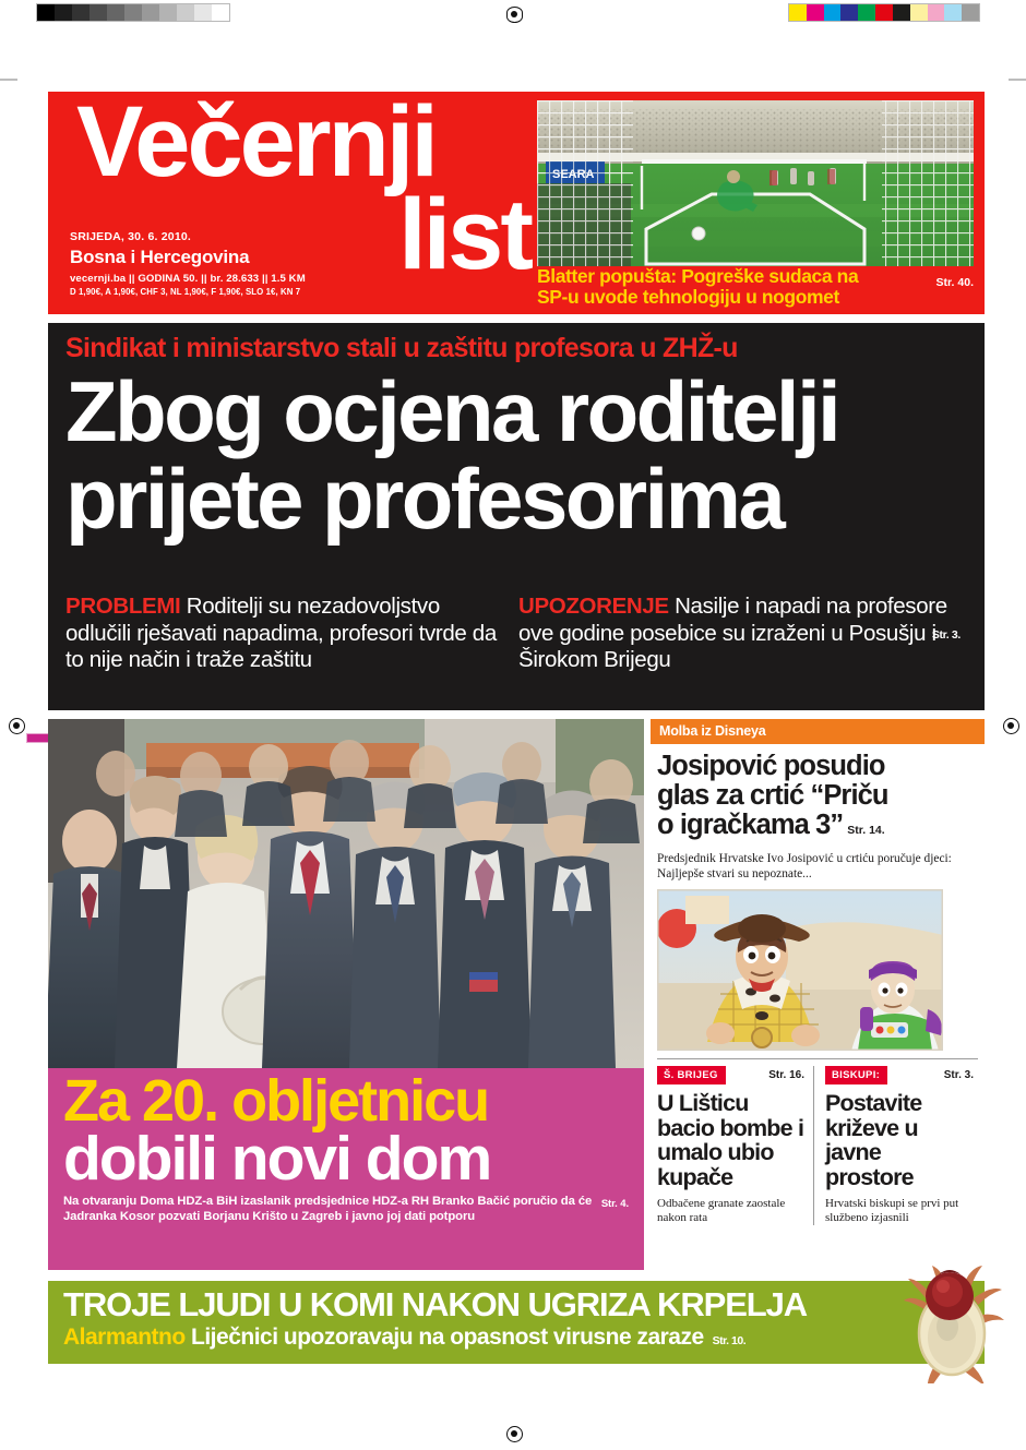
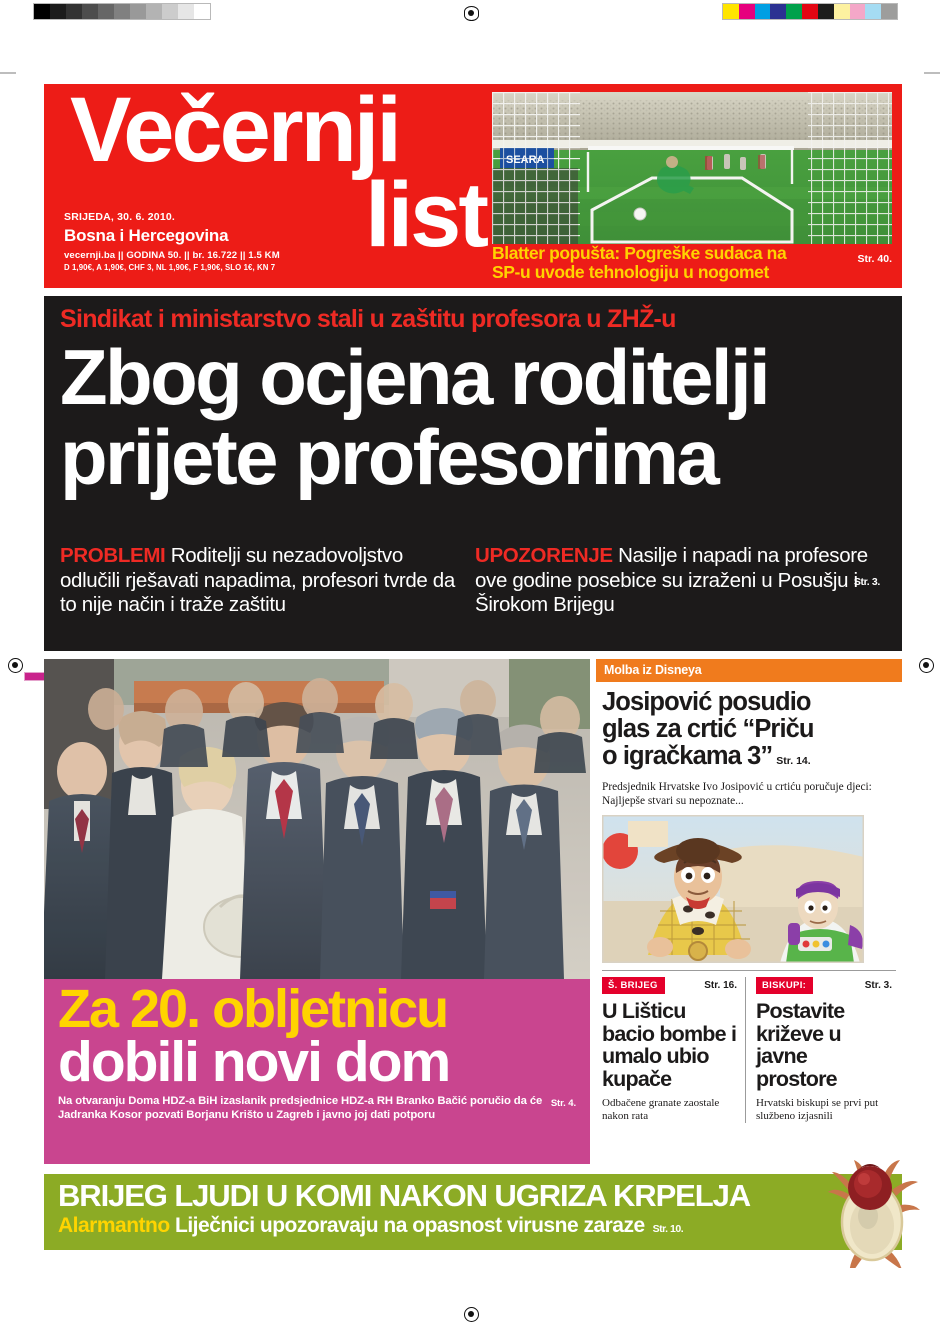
  Večernji
  list
  SRIJEDA, 30. 6. 2010.
  Bosna i Hercegovina
- vecernji.ba || GODINA 50. || br. 28.633 || 1.5 KM
+ vecernji.ba || GODINA 50. || br. 16.722 || 1.5 KM
  D 1,90€, A 1,90€, CHF 3, NL 1,90€, F 1,90€, SLO 1€, KN 7
  SEARA
  Str. 40.
  Blatter popušta: Pogreške sudaca na
  SP-u uvode tehnologiju u nogomet
  Sindikat i ministarstvo stali u zaštitu profesora u ZHŽ-u
  Zbog ocjena roditelji
  prijete profesorima
  PROBLEMI Roditelji su nezadovoljstvo odlučili rješavati napadima, profesori tvrde da to nije način i traže zaštitu
  Str. 3.
  UPOZORENJE Nasilje i napadi na profesore ove godine posebice su izraženi u Posušju i Širokom Brijegu
  Za 20. obljetnicu
  dobili novi dom
  Str. 4.
  Na otvaranju Doma HDZ-a BiH izaslanik predsjednice HDZ-a RH Branko Bačić poručio da će Jadranka Kosor pozvati Borjanu Krišto u Zagreb i javno joj dati potporu
  Molba iz Disneya
  Josipović posudio
  glas za crtić “Priču
  o igračkama 3” Str. 14.
  Predsjednik Hrvatske Ivo Josipović u crtiću poručuje djeci: Najljepše stvari su nepoznate...
  Š. BRIJEG
  Str. 16.
  U Lišticu bacio bombe i umalo ubio kupače
  Odbačene granate zaostale nakon rata
  BISKUPI:
  Str. 3.
  Postavite križeve u javne prostore
  Hrvatski biskupi se prvi put službeno izjasnili
- TROJE LJUDI U KOMI NAKON UGRIZA KRPELJA
+ BRIJEG LJUDI U KOMI NAKON UGRIZA KRPELJA
  Alarmantno Liječnici upozoravaju na opasnost virusne zaraze Str. 10.
